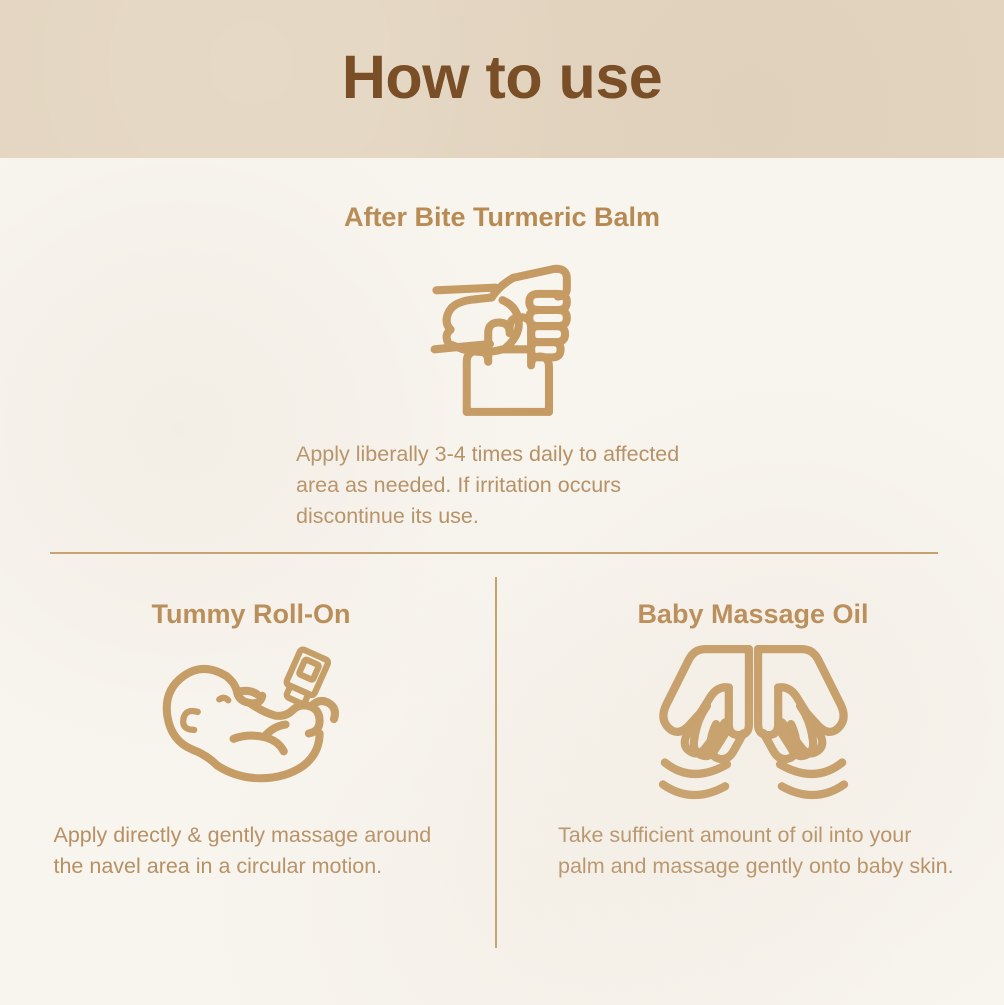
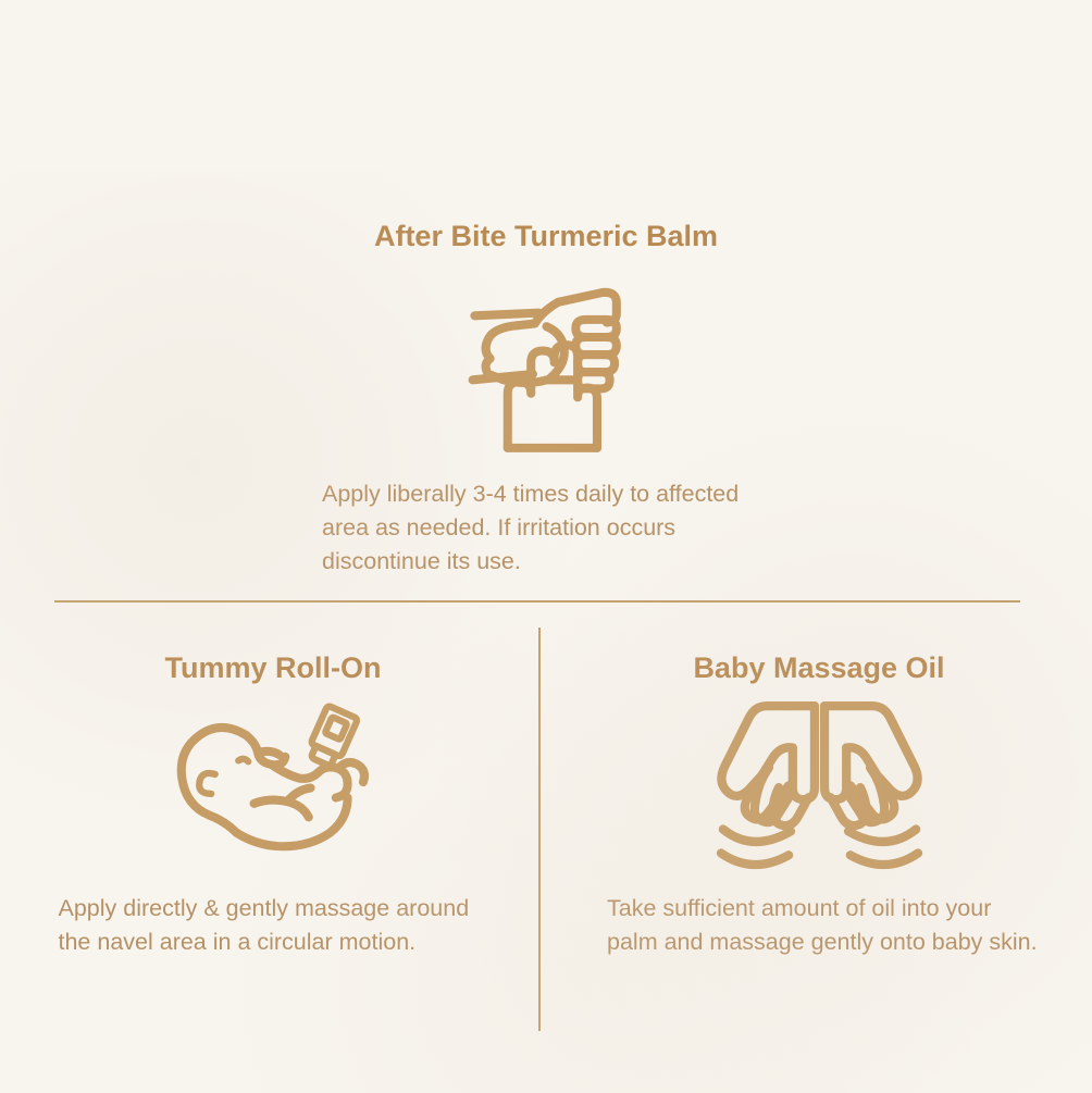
- How to use
